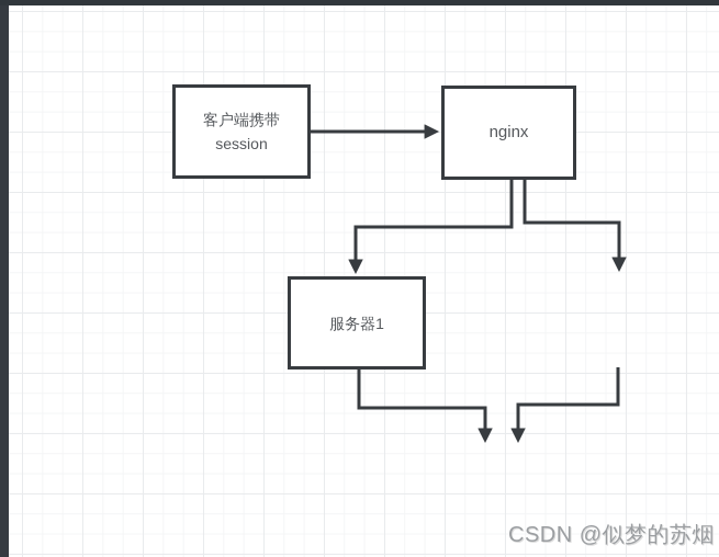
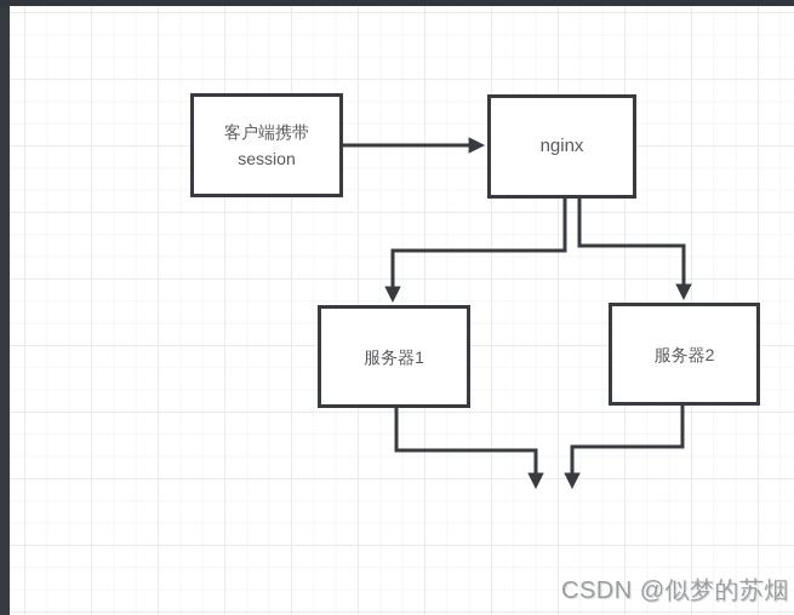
  客户端携带
  session
  nginx
  服务器1
+ 服务器2
  CSDN @似梦的苏烟
